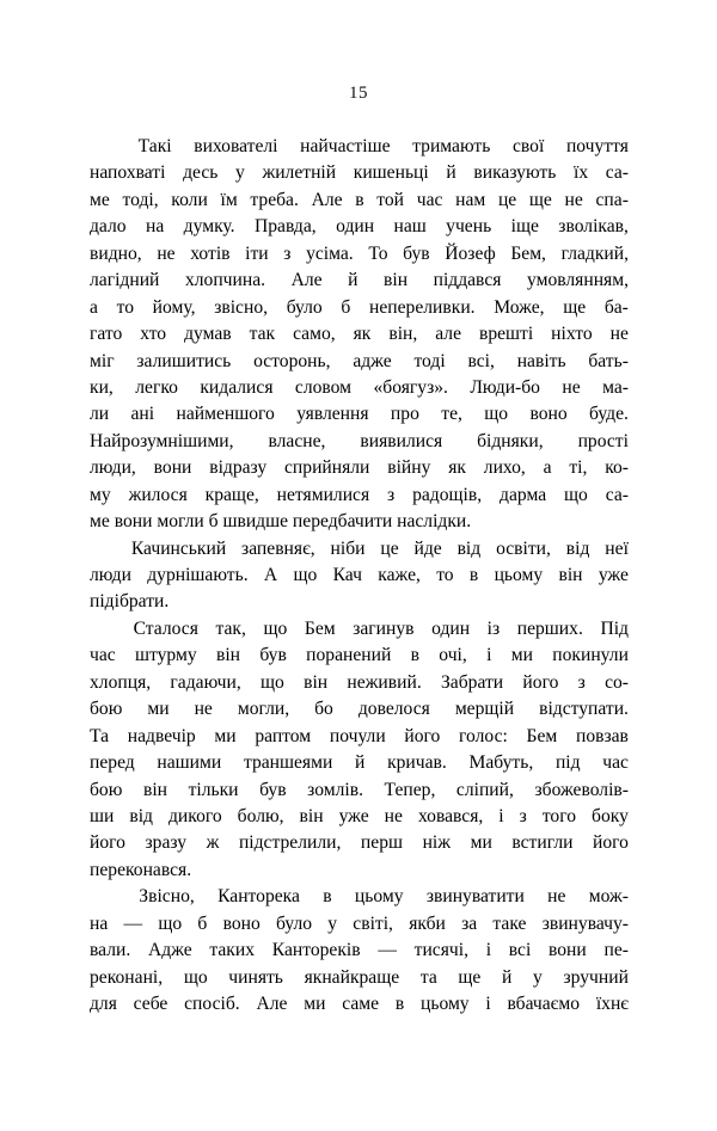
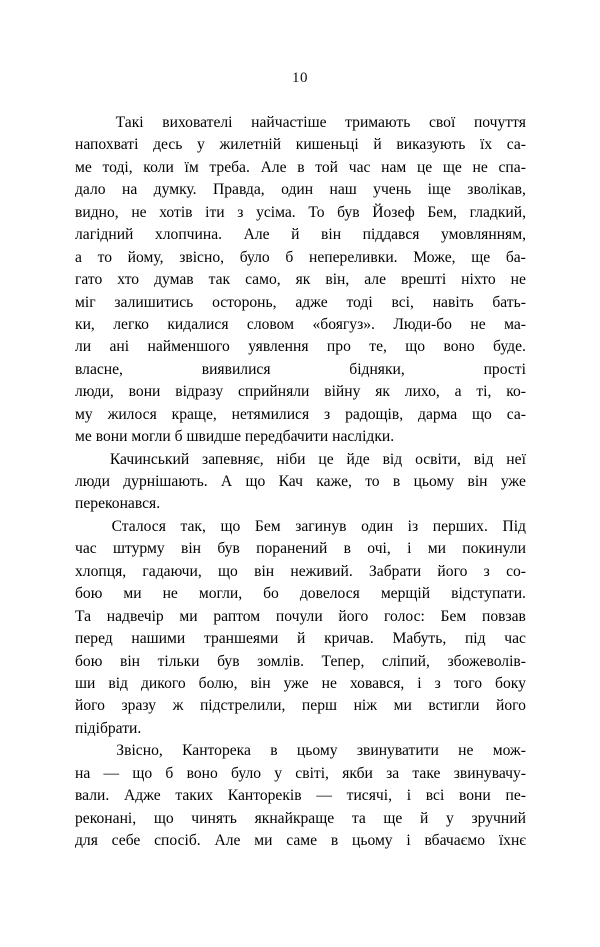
- 15
+ 10
  Такі
  вихователі
  найчастіше
  тримають
  свої
  почуття
  напохваті
  десь
  у
  жилетній
  кишеньці
  й
  виказують
  їх
  са-
  ме
  тоді,
  коли
  їм
  треба.
  Але
  в
  той
  час
  нам
  це
  ще
  не
  спа-
  дало
  на
  думку.
  Правда,
  один
  наш
  учень
  іще
  зволікав,
  видно,
  не
  хотів
  іти
  з
  усіма.
  То
  був
  Йозеф
  Бем,
  гладкий,
  лагідний
  хлопчина.
  Але
  й
  він
  піддався
  умовлянням,
  а
  то
  йому,
  звісно,
  було
  б
  непереливки.
  Може,
  ще
  ба-
  гато
  хто
  думав
  так
  само,
  як
  він,
  але
  врешті
  ніхто
  не
  міг
  залишитись
  осторонь,
  адже
  тоді
  всі,
  навіть
  бать-
  ки,
  легко
  кидалися
  словом
  «боягуз».
  Люди-бо
  не
  ма-
  ли
  ані
  найменшого
  уявлення
  про
  те,
  що
  воно
  буде.
- Найрозумнішими,
  власне,
  виявилися
  бідняки,
  прості
  люди,
  вони
  відразу
  сприйняли
  війну
  як
  лихо,
  а
  ті,
  ко-
  му
  жилося
  краще,
  нетямилися
  з
  радощів,
  дарма
  що
  са-
  ме вони могли б швидше передбачити наслідки.
  Качинський
  запевняє,
  ніби
  це
  йде
  від
  освіти,
  від
  неї
  люди
  дурнішають.
  А
  що
  Кач
  каже,
  то
  в
  цьому
  він
  уже
- підібрати.
+ переконався.
  Сталося
  так,
  що
  Бем
  загинув
  один
  із
  перших.
  Під
  час
  штурму
  він
  був
  поранений
  в
  очі,
  і
  ми
  покинули
  хлопця,
  гадаючи,
  що
  він
  неживий.
  Забрати
  його
  з
  со-
  бою
  ми
  не
  могли,
  бо
  довелося
  мерщій
  відступати.
  Та
  надвечір
  ми
  раптом
  почули
  його
  голос:
  Бем
  повзав
  перед
  нашими
  траншеями
  й
  кричав.
  Мабуть,
  під
  час
  бою
  він
  тільки
  був
  зомлів.
  Тепер,
  сліпий,
  збожеволів-
  ши
  від
  дикого
  болю,
  він
  уже
  не
  ховався,
  і
  з
  того
  боку
  його
  зразу
  ж
  підстрелили,
  перш
  ніж
  ми
  встигли
  його
- переконався.
+ підібрати.
  Звісно,
  Канторека
  в
  цьому
  звинуватити
  не
  мож-
  на
  —
  що
  б
  воно
  було
  у
  світі,
  якби
  за
  таке
  звинувачу-
  вали.
  Адже
  таких
  Кантореків
  —
  тисячі,
  і
  всі
  вони
  пе-
  реконані,
  що
  чинять
  якнайкраще
  та
  ще
  й
  у
  зручний
  для
  себе
  спосіб.
  Але
  ми
  саме
  в
  цьому
  і
  вбачаємо
  їхнє
